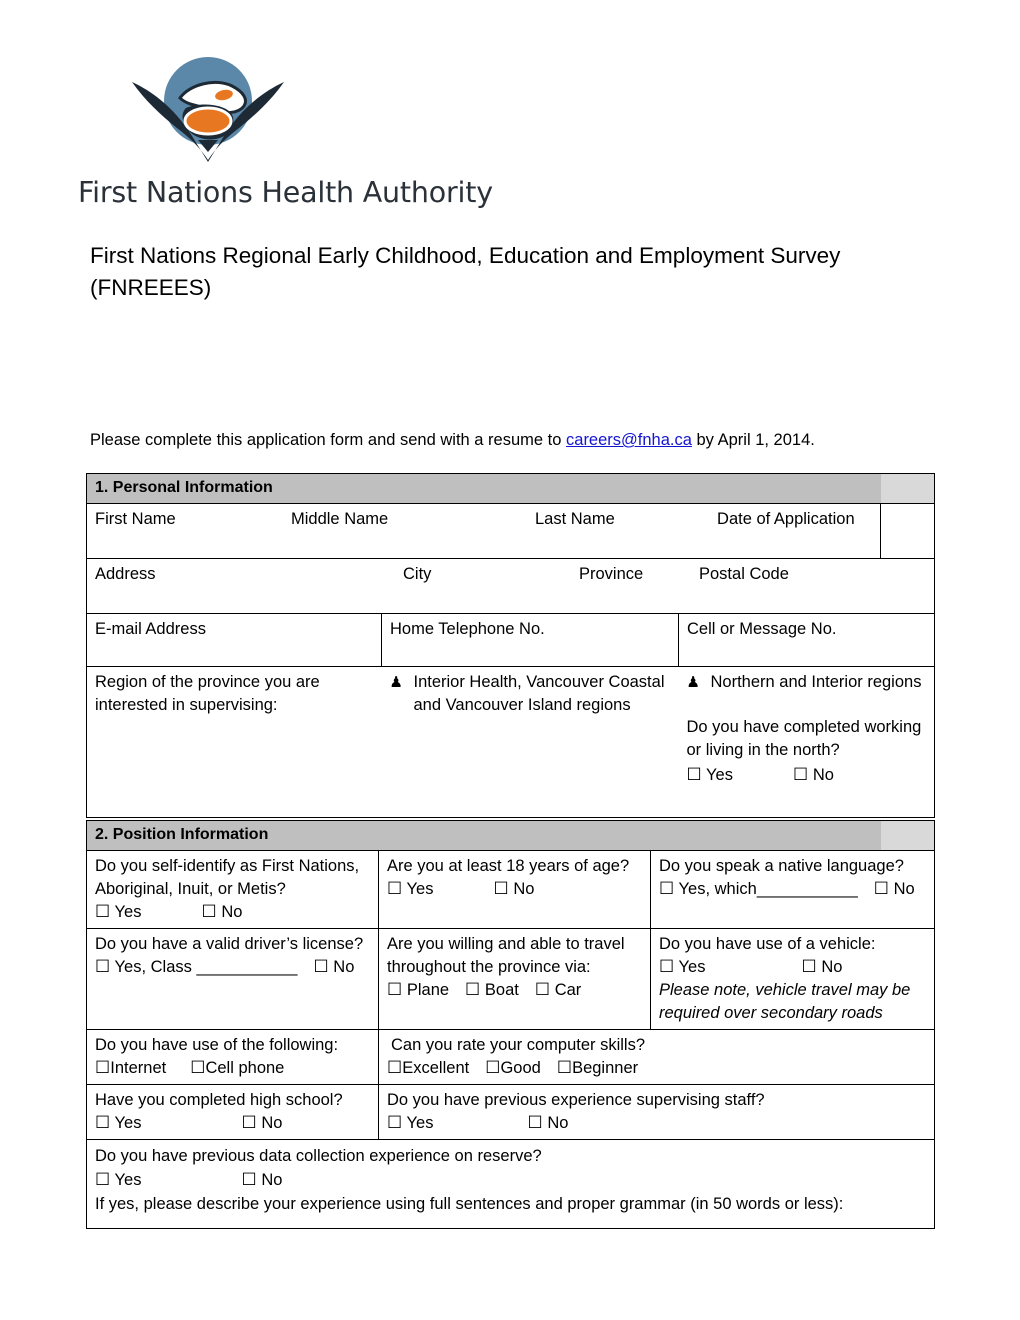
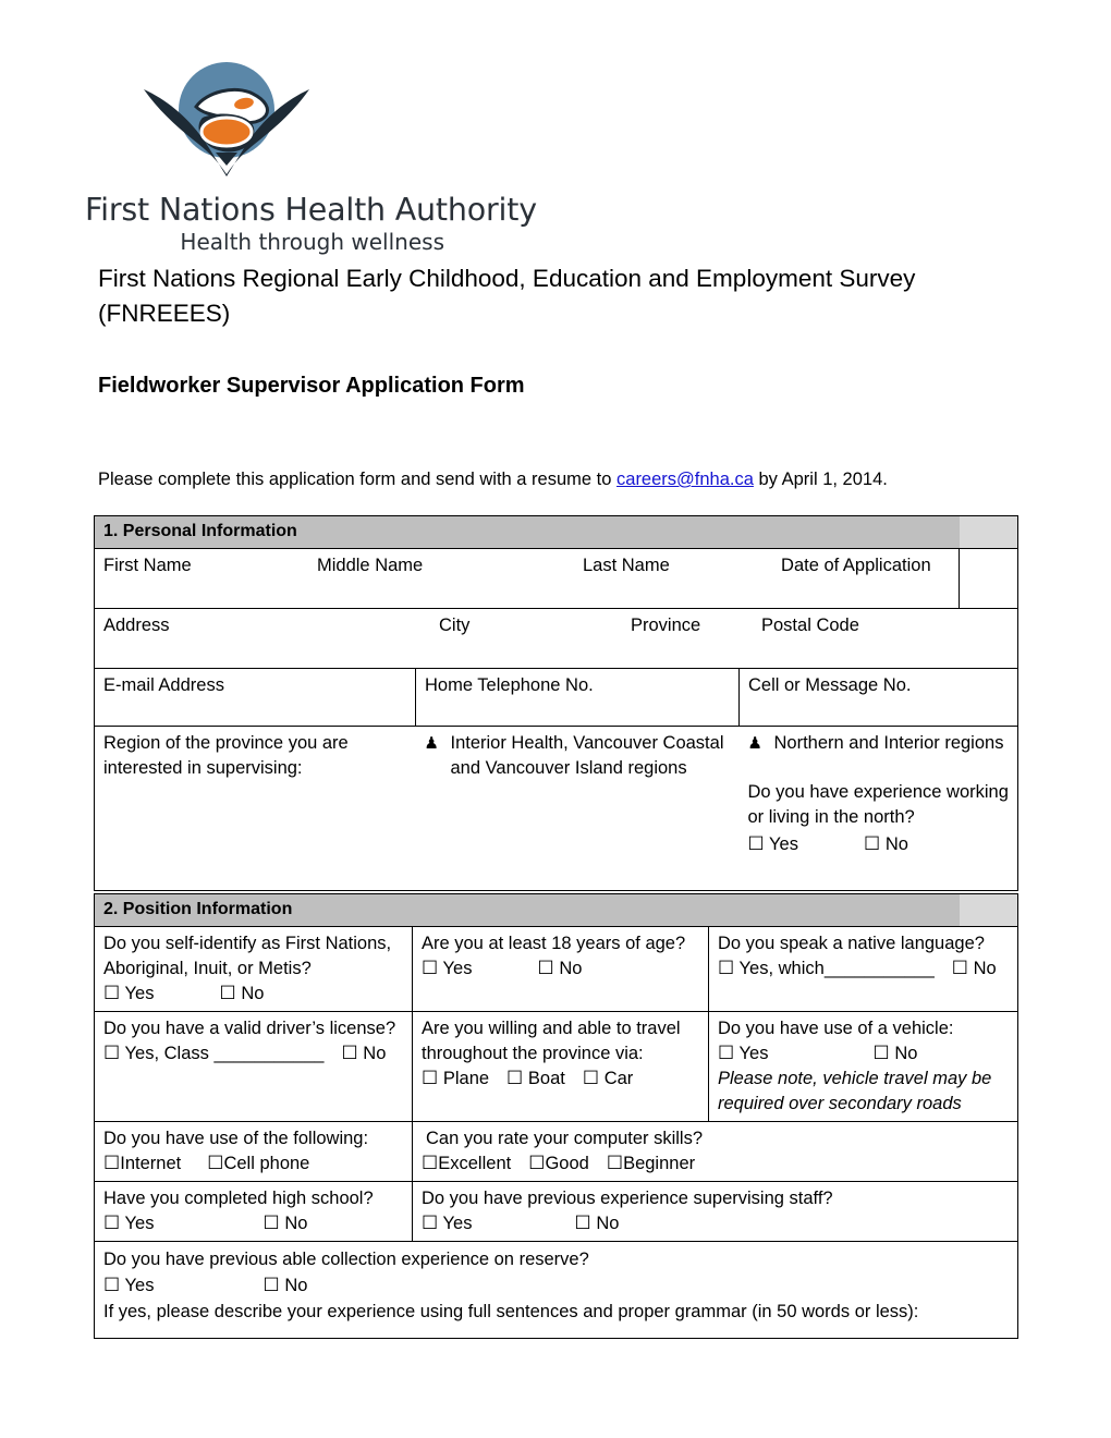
  First Nations Health Authority
+ Health through wellness
  First Nations Regional Early Childhood, Education and Employment Survey (FNREEES)
+ Fieldworker Supervisor Application Form
  Please complete this application form and send with a resume to careers@fnha.ca by April 1, 2014.
  1. Personal Information
  First Name Middle Name Last Name	Date of Application
  Address City Province Postal Code
  E-mail Address	Home Telephone No.	Cell or Message No.
- Region of the province you are interested in supervising:	♟ Interior Health, Vancouver Coastal and Vancouver Island regions	♟ Northern and Interior regions Do you have completed working or living in the north? ☐ Yes ☐ No
+ Region of the province you are interested in supervising:	♟ Interior Health, Vancouver Coastal and Vancouver Island regions	♟ Northern and Interior regions Do you have experience working or living in the north? ☐ Yes ☐ No
  2. Position Information
  Do you self-identify as First Nations, Aboriginal, Inuit, or Metis? ☐ Yes ☐ No	Are you at least 18 years of age? ☐ Yes ☐ No	Do you speak a native language? ☐ Yes, which___________ ☐ No
  Do you have a valid driver’s license? ☐ Yes, Class ___________ ☐ No	Are you willing and able to travel throughout the province via: ☐ Plane ☐ Boat ☐ Car	Do you have use of a vehicle: ☐ Yes ☐ No Please note, vehicle travel may be required over secondary roads
  Do you have use of the following: ☐Internet ☐Cell phone	Can you rate your computer skills? ☐Excellent ☐Good ☐Beginner
  Have you completed high school? ☐ Yes ☐ No	Do you have previous experience supervising staff? ☐ Yes ☐ No
- Do you have previous data collection experience on reserve? ☐ Yes ☐ No If yes, please describe your experience using full sentences and proper grammar (in 50 words or less):
+ Do you have previous able collection experience on reserve? ☐ Yes ☐ No If yes, please describe your experience using full sentences and proper grammar (in 50 words or less):
